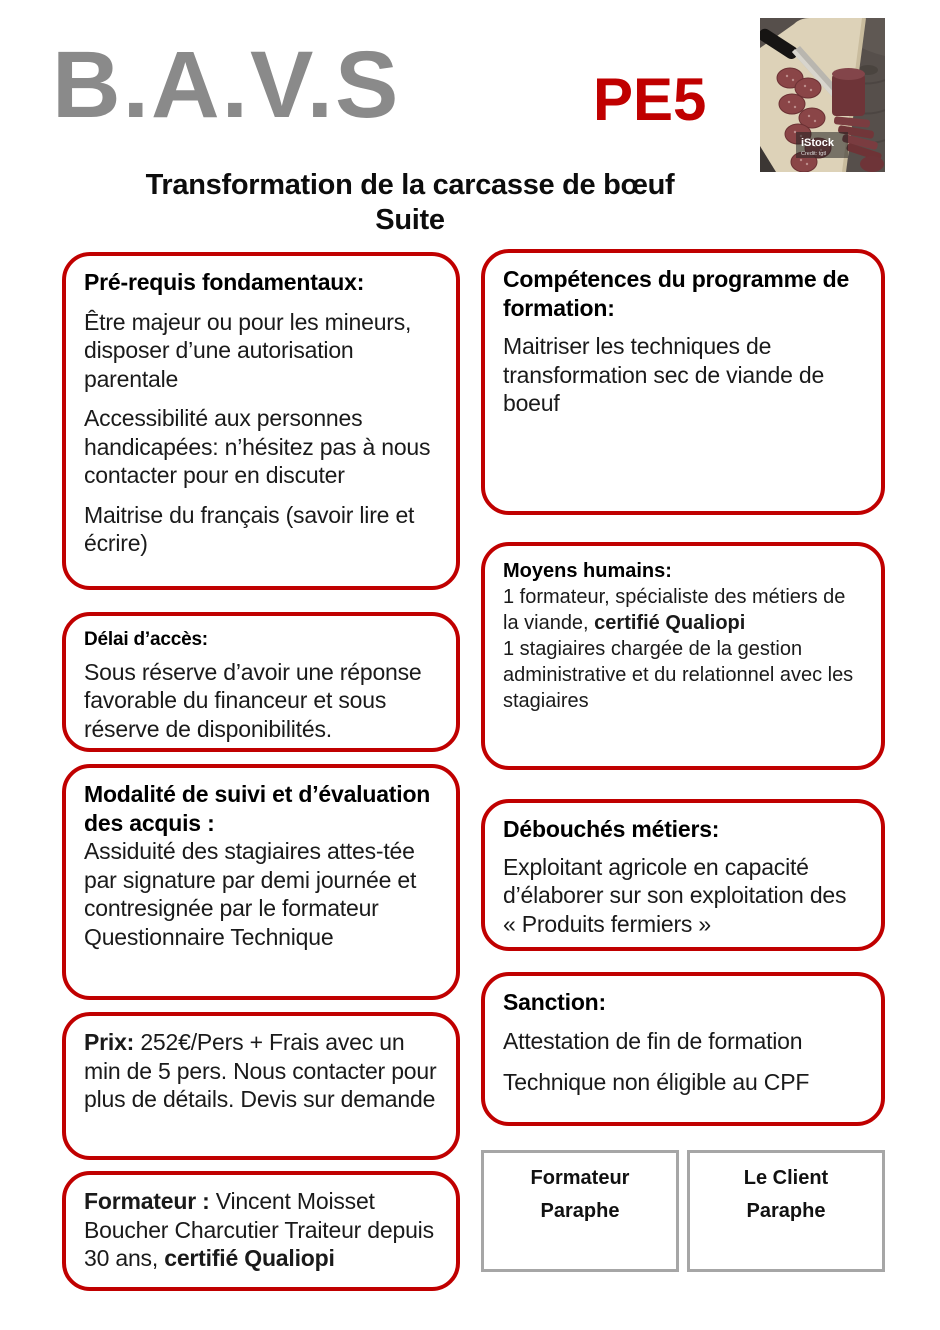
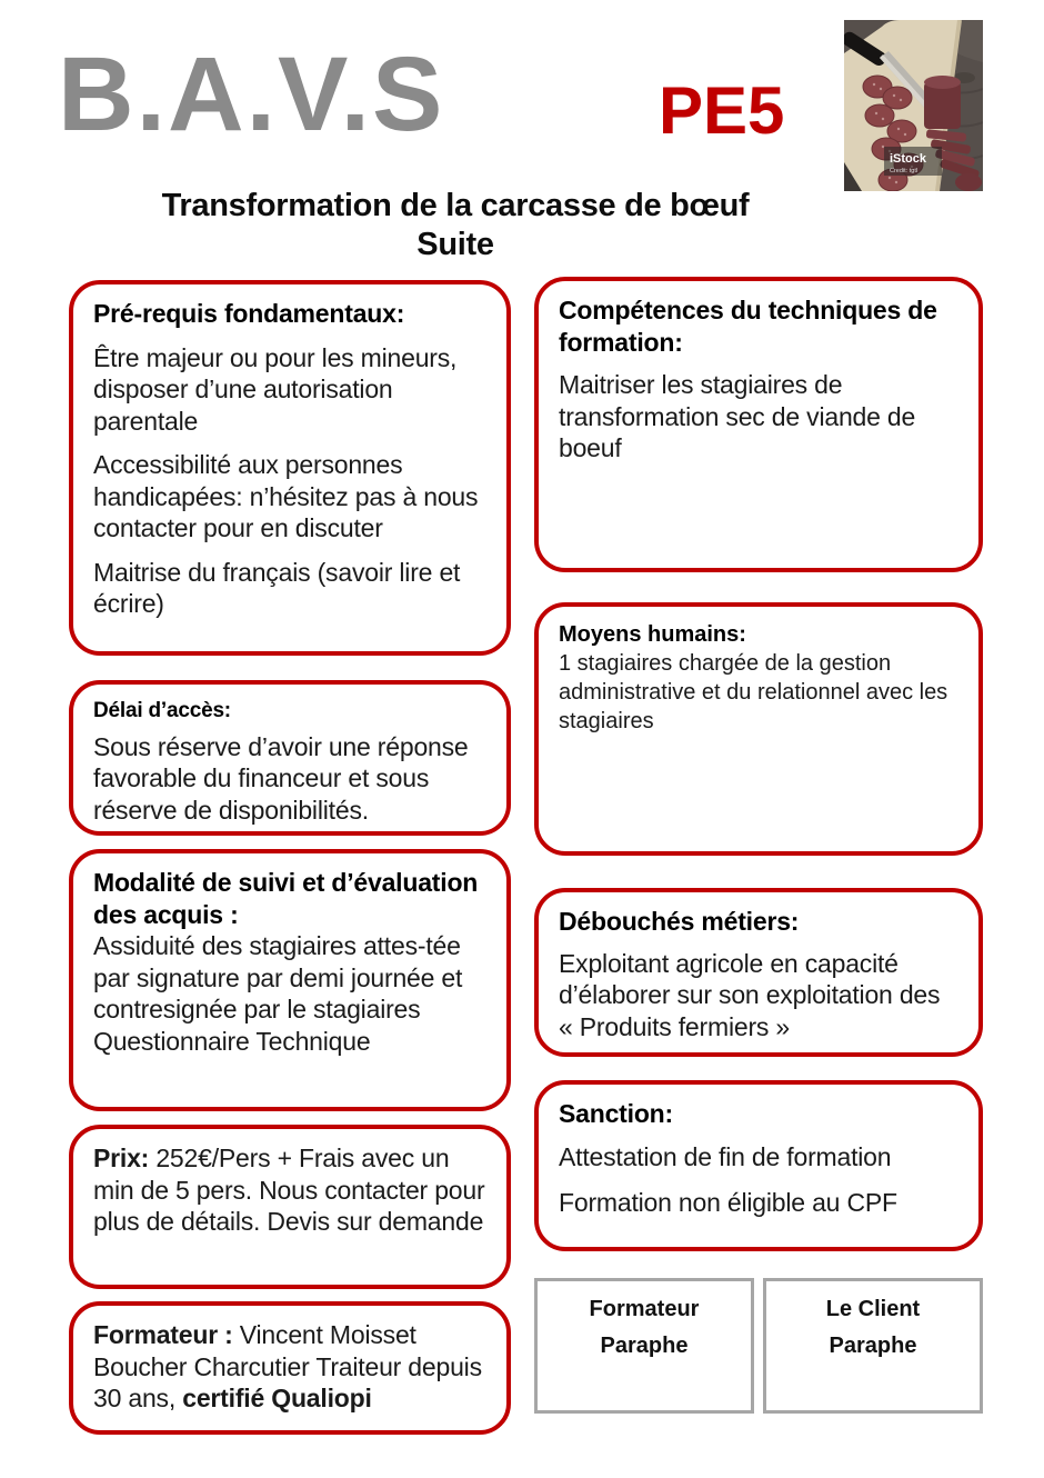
  B.A.V.S
  PE5
  iStock
  Transformation de la carcasse de bœuf
  Suite
  Pré-requis fondamentaux:
  Être majeur ou pour les mineurs, disposer d’une autorisation parentale
  Accessibilité aux personnes handicapées: n’hésitez pas à nous contacter pour en discuter
  Maitrise du français (savoir lire et écrire)
  Délai d’accès:
  Sous réserve d’avoir une réponse favorable du financeur et sous réserve de disponibilités.
  Modalité de suivi et d’évaluation des acquis :
- Assiduité des stagiaires attes-tée par signature par demi journée et contresignée par le formateur
+ Assiduité des stagiaires attes-tée par signature par demi journée et contresignée par le stagiaires
  Questionnaire Technique
  Prix: 252€/Pers + Frais avec un min de 5 pers. Nous contacter pour plus de détails. Devis sur demande
  Formateur : Vincent Moisset Boucher Charcutier Traiteur depuis 30 ans, certifié Qualiopi
- Compétences du programme de formation:
+ Compétences du techniques de formation:
- Maitriser les techniques de transformation sec de viande de boeuf
+ Maitriser les stagiaires de transformation sec de viande de boeuf
  Moyens humains:
- 1 formateur, spécialiste des métiers de la viande, certifié Qualiopi
  1 stagiaires chargée de la gestion administrative et du relationnel avec les stagiaires
  Débouchés métiers:
  Exploitant agricole en capacité d’élaborer sur son exploitation des « Produits fermiers »
  Sanction:
  Attestation de fin de formation
- Technique non éligible au CPF
+ Formation non éligible au CPF
  Formateur
  Paraphe
  Le Client
  Paraphe
